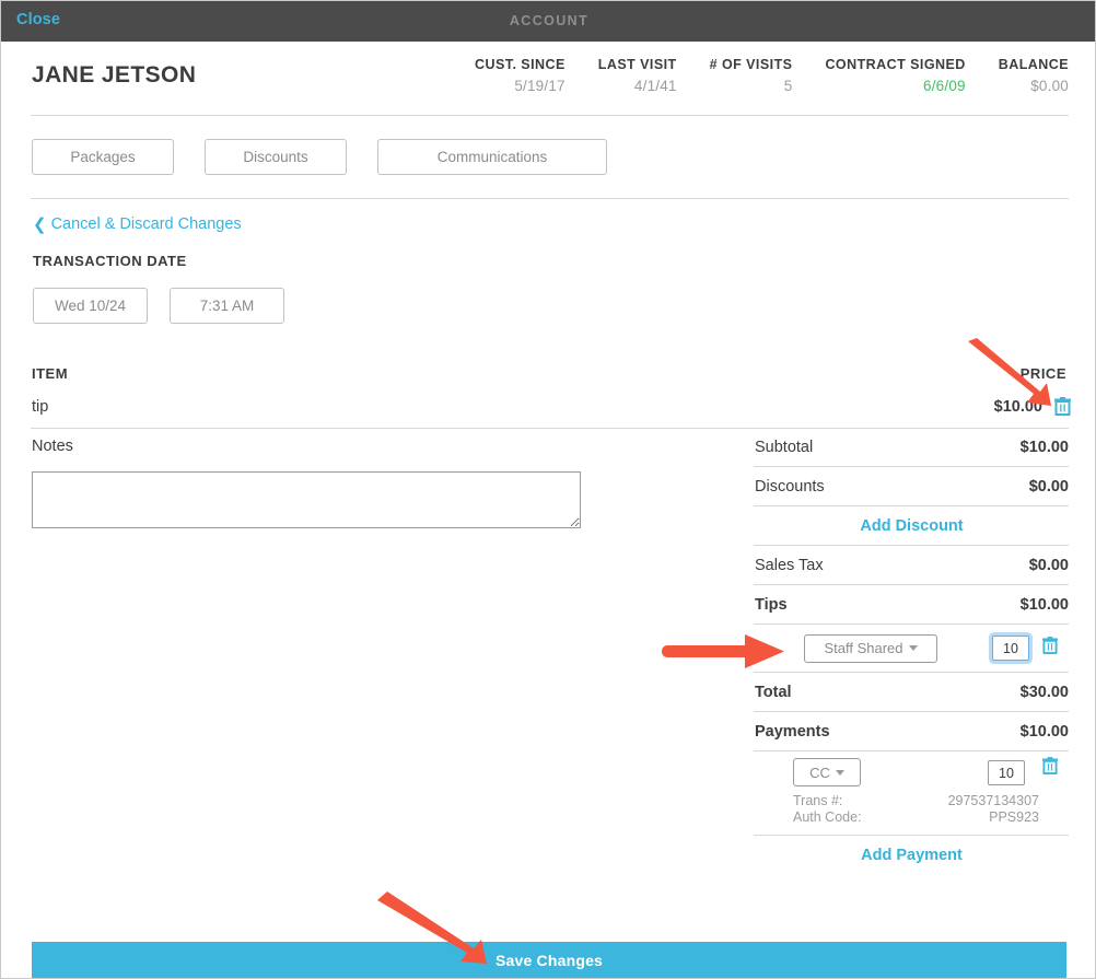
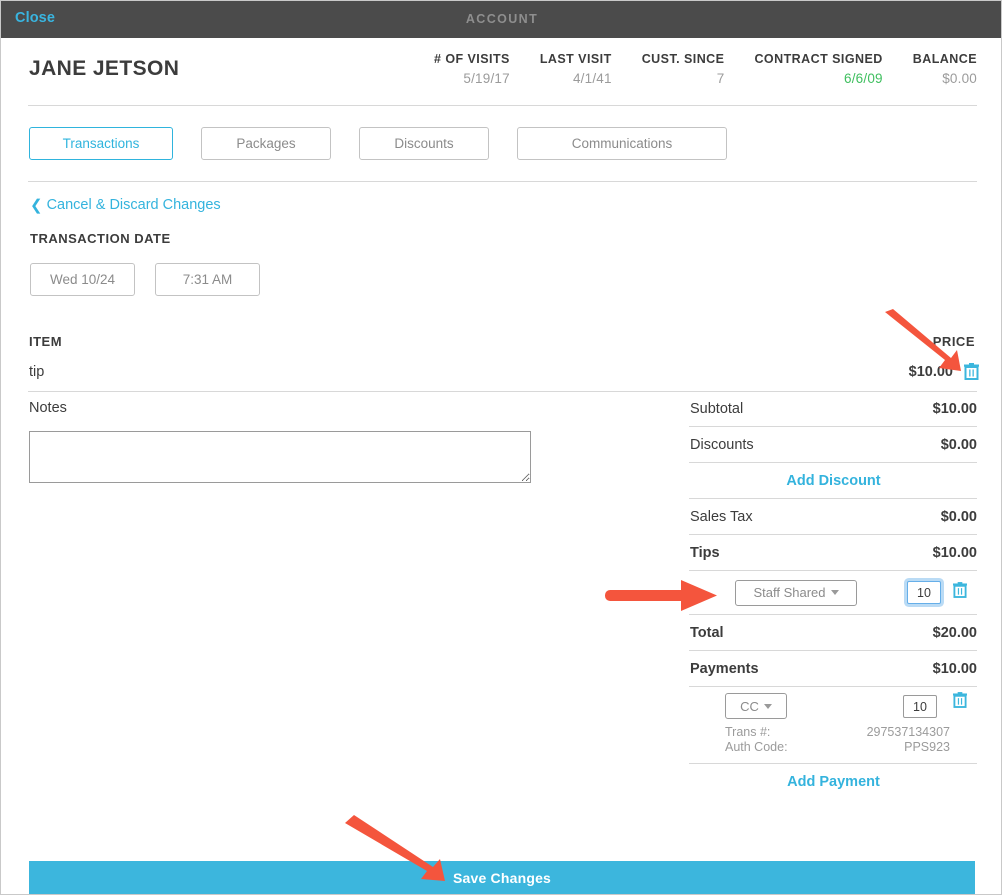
  Close
  ACCOUNT
  JANE JETSON
- CUST. SINCE
+ # OF VISITS
  5/19/17
  LAST VISIT
  4/1/41
- # OF VISITS
+ CUST. SINCE
- 5
+ 7
  CONTRACT SIGNED
  6/6/09
  BALANCE
  $0.00
+ Transactions
  Packages
  Discounts
  Communications
  ❮
  Cancel & Discard Changes
  TRANSACTION DATE
  Wed 10/24
  7:31 AM
  ITEM
  PRICE
  tip
  $10.00
  Notes
  Subtotal
  $10.00
  Discounts
  $0.00
  Add Discount
  Sales Tax
  $0.00
  Tips
  $10.00
  Staff Shared
  10
  Total
- $30.00
+ $20.00
  Payments
  $10.00
  CC
  10
  Trans #:
  297537134307
  Auth Code:
  PPS923
  Add Payment
  Save Changes
